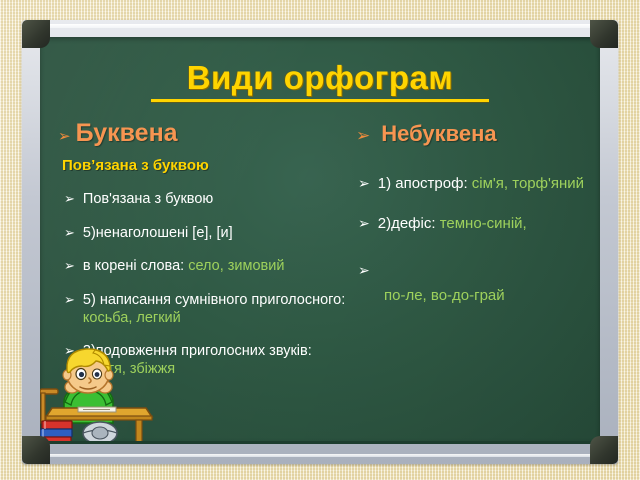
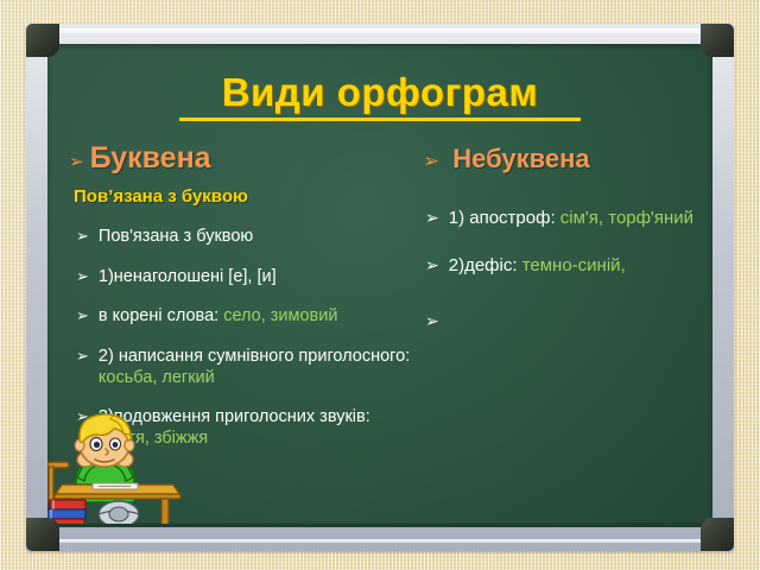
  Види орфограм
  ➢
  Буквена
  Пов’язана з буквою
  ➢
  Пов'язана з буквою
  ➢
- 5)ненаголошені [е], [и]
+ 1)ненаголошені [е], [и]
  ➢
  в корені слова: село, зимовий
  ➢
- 5) написання сумнівного приголосного: косьба, легкий
+ 2) написання сумнівного приголосного: косьба, легкий
  ➢
  одовження приголосних звуків: я, збіжжя
  ➢
  Небуквена
  ➢
  1) апостроф: сім'я, торф'яний
  ➢
  2)дефіс: темно-синій,
  ➢
- по-ле, во-до-грай
